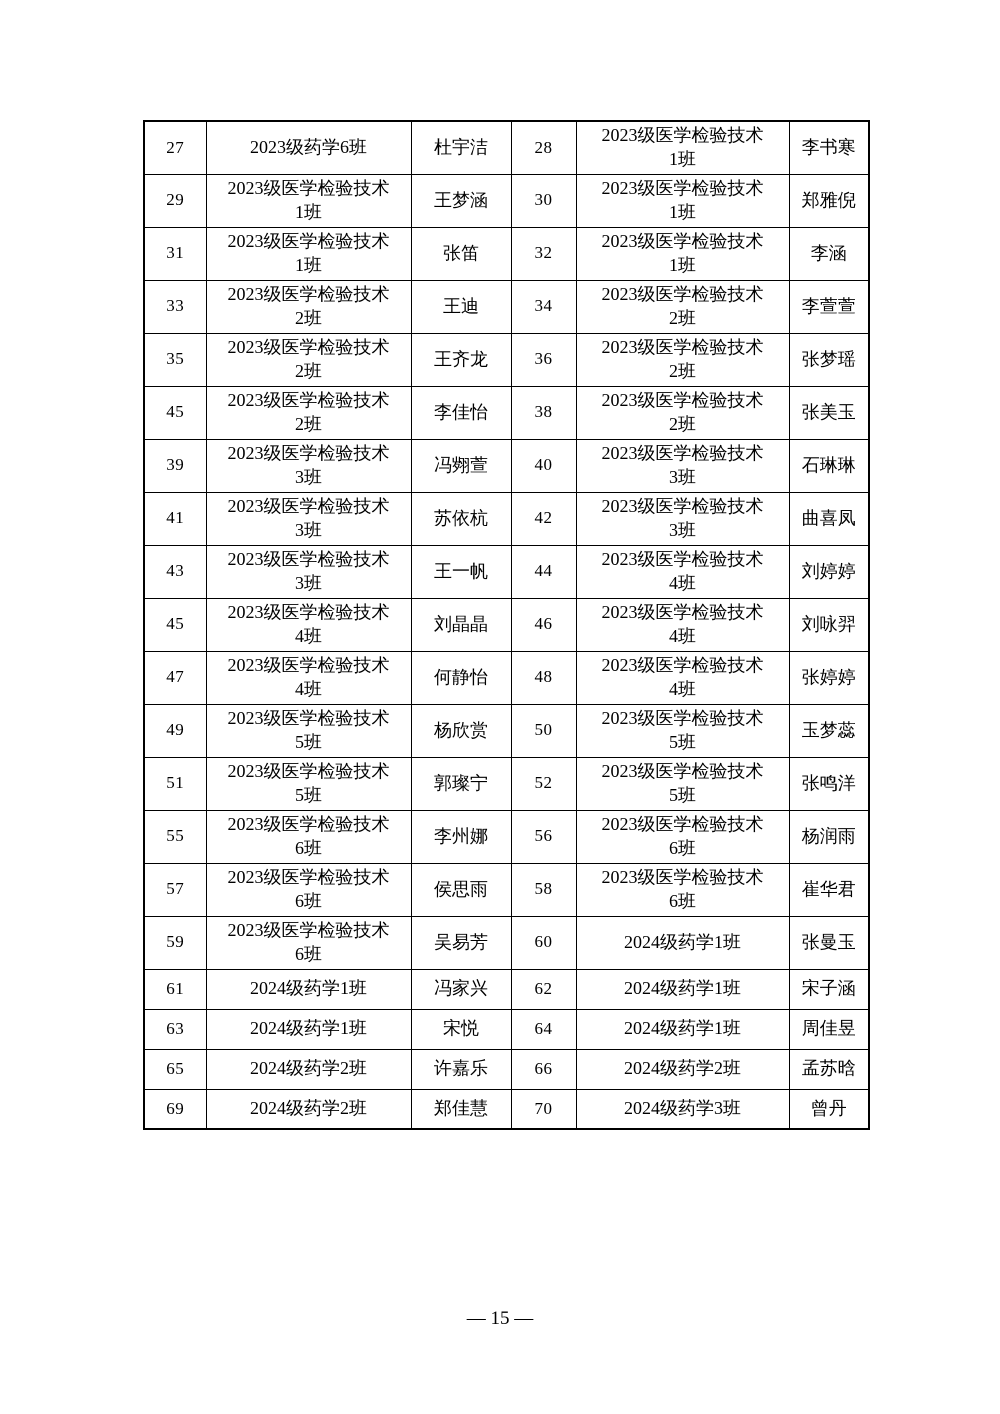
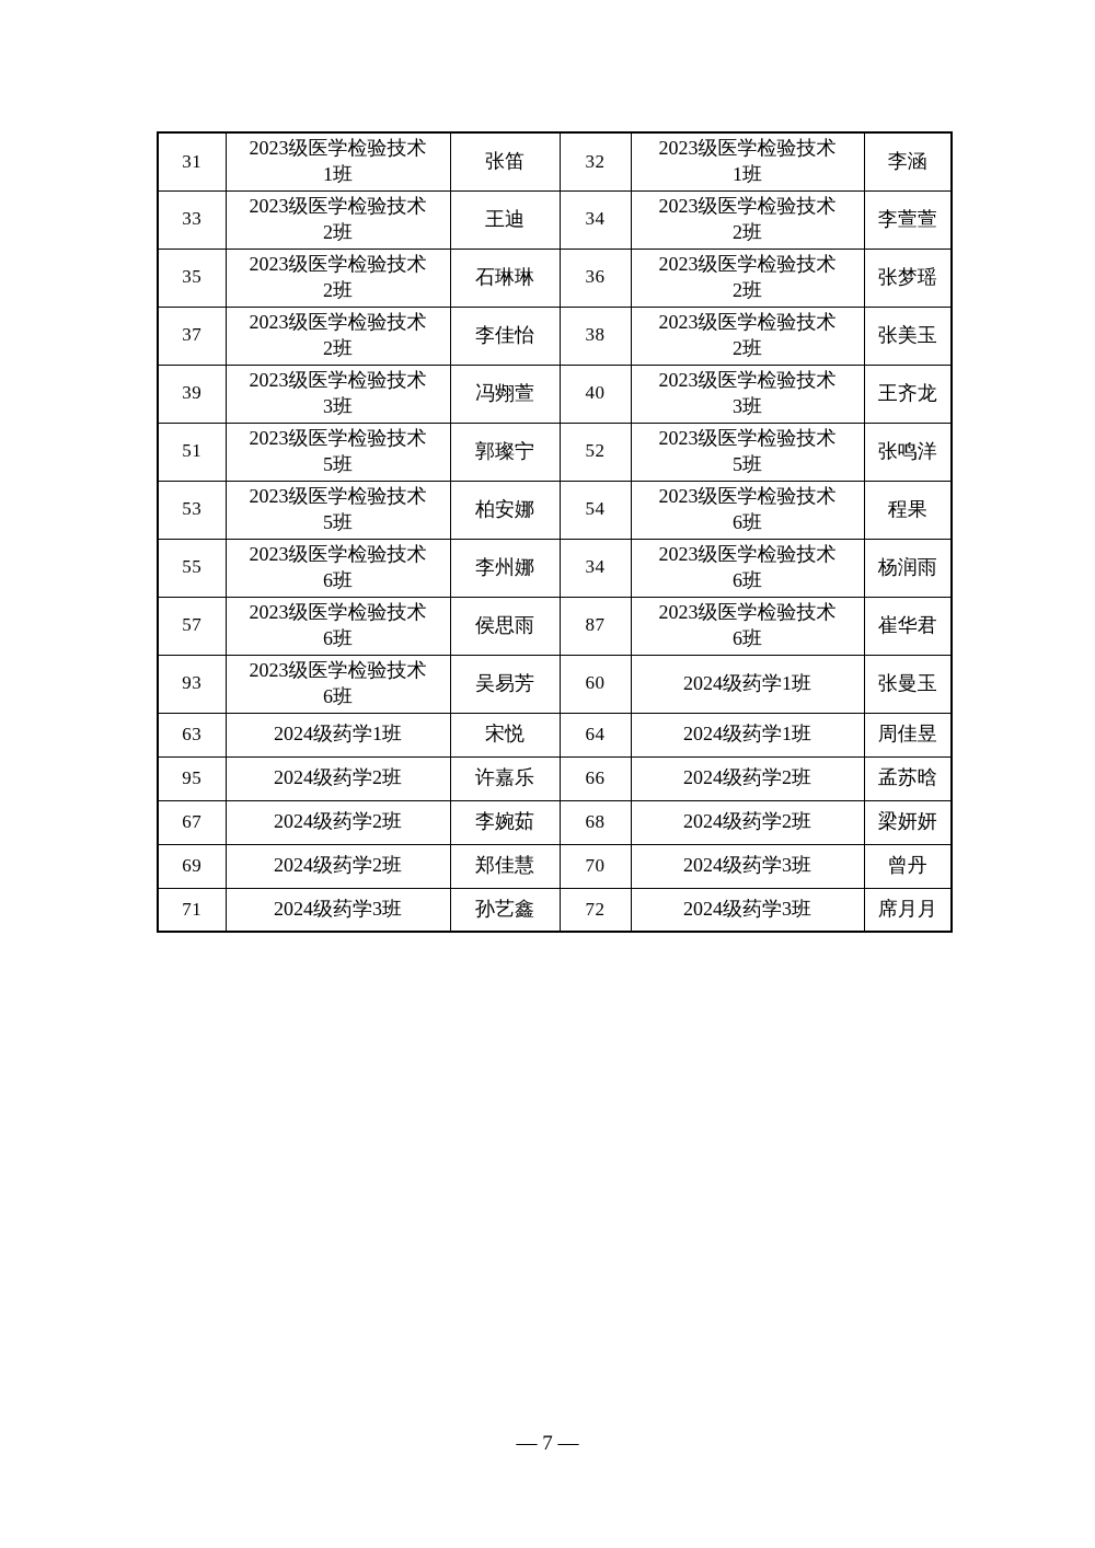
- 27	2023级药学6班	杜宇洁	28	2023级医学检验技术1班	李书寒
- 29	2023级医学检验技术1班	王梦涵	30	2023级医学检验技术1班	郑雅倪
  31	2023级医学检验技术1班	张笛	32	2023级医学检验技术1班	李涵
  33	2023级医学检验技术2班	王迪	34	2023级医学检验技术2班	李萱萱
- 35	2023级医学检验技术2班	王齐龙	36	2023级医学检验技术2班	张梦瑶
+ 35	2023级医学检验技术2班	石琳琳	36	2023级医学检验技术2班	张梦瑶
- 45	2023级医学检验技术2班	李佳怡	38	2023级医学检验技术2班	张美玉
+ 37	2023级医学检验技术2班	李佳怡	38	2023级医学检验技术2班	张美玉
- 39	2023级医学检验技术3班	冯翙萱	40	2023级医学检验技术3班	石琳琳
+ 39	2023级医学检验技术3班	冯翙萱	40	2023级医学检验技术3班	王齐龙
- 41	2023级医学检验技术3班	苏依杭	42	2023级医学检验技术3班	曲喜凤
- 43	2023级医学检验技术3班	王一帆	44	2023级医学检验技术4班	刘婷婷
- 45	2023级医学检验技术4班	刘晶晶	46	2023级医学检验技术4班	刘咏羿
- 47	2023级医学检验技术4班	何静怡	48	2023级医学检验技术4班	张婷婷
- 49	2023级医学检验技术5班	杨欣赏	50	2023级医学检验技术5班	玉梦蕊
  51	2023级医学检验技术5班	郭璨宁	52	2023级医学检验技术5班	张鸣洋
+ 53	2023级医学检验技术5班	柏安娜	54	2023级医学检验技术6班	程果
- 55	2023级医学检验技术6班	李州娜	56	2023级医学检验技术6班	杨润雨
+ 55	2023级医学检验技术6班	李州娜	34	2023级医学检验技术6班	杨润雨
- 57	2023级医学检验技术6班	侯思雨	58	2023级医学检验技术6班	崔华君
+ 57	2023级医学检验技术6班	侯思雨	87	2023级医学检验技术6班	崔华君
- 59	2023级医学检验技术6班	吴易芳	60	2024级药学1班	张曼玉
+ 93	2023级医学检验技术6班	吴易芳	60	2024级药学1班	张曼玉
- 61	2024级药学1班	冯家兴	62	2024级药学1班	宋子涵
  63	2024级药学1班	宋悦	64	2024级药学1班	周佳昱
- 65	2024级药学2班	许嘉乐	66	2024级药学2班	孟苏晗
+ 95	2024级药学2班	许嘉乐	66	2024级药学2班	孟苏晗
+ 67	2024级药学2班	李婉茹	68	2024级药学2班	梁妍妍
  69	2024级药学2班	郑佳慧	70	2024级药学3班	曾丹
+ 71	2024级药学3班	孙艺鑫	72	2024级药学3班	席月月
- — 15 —
+ — 7 —
